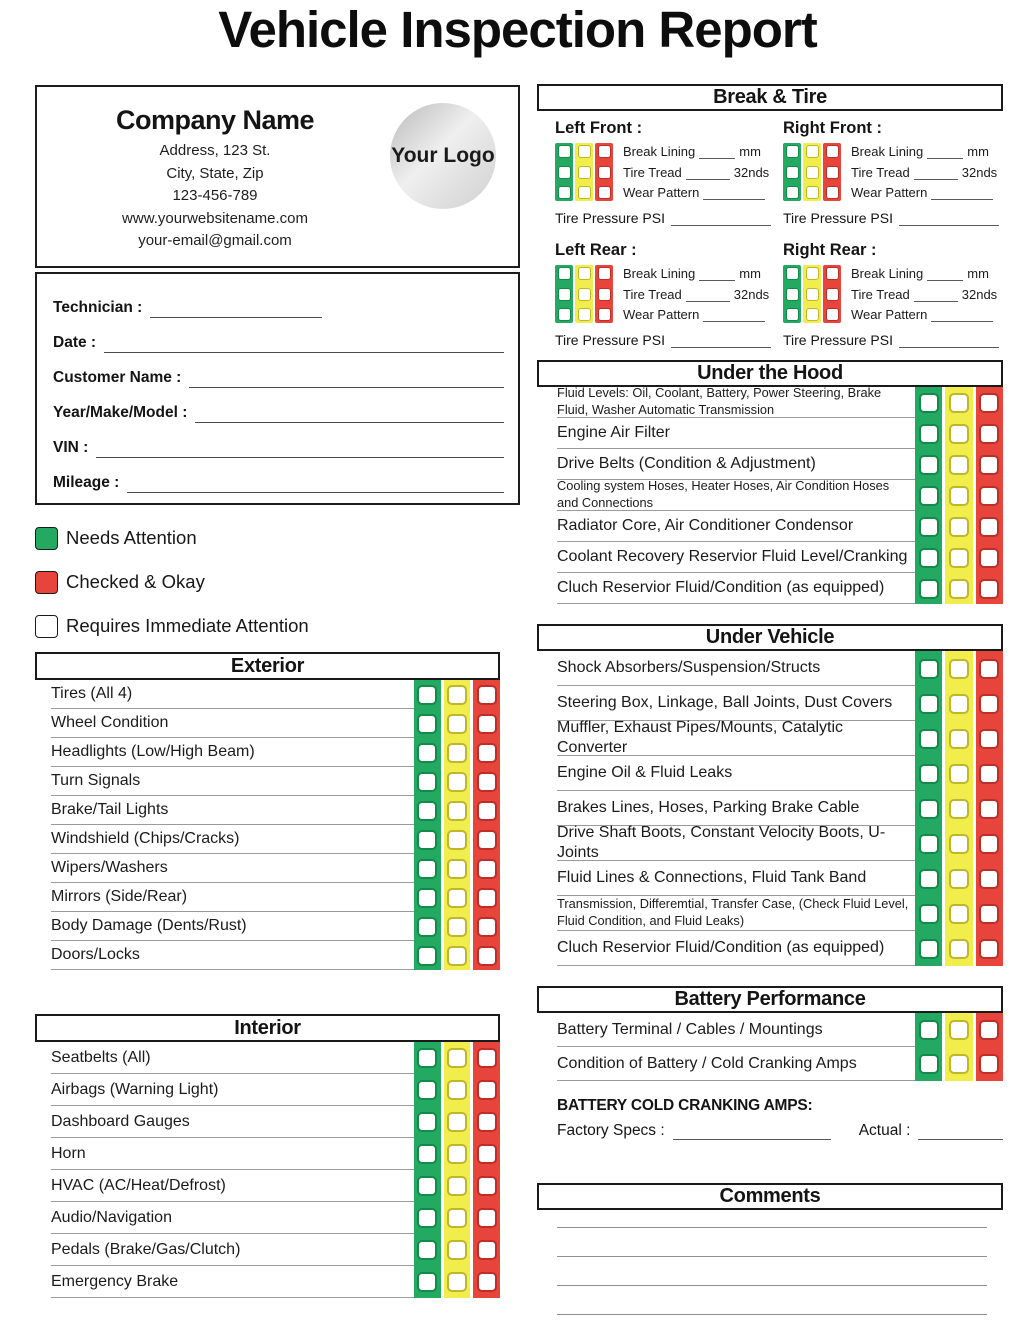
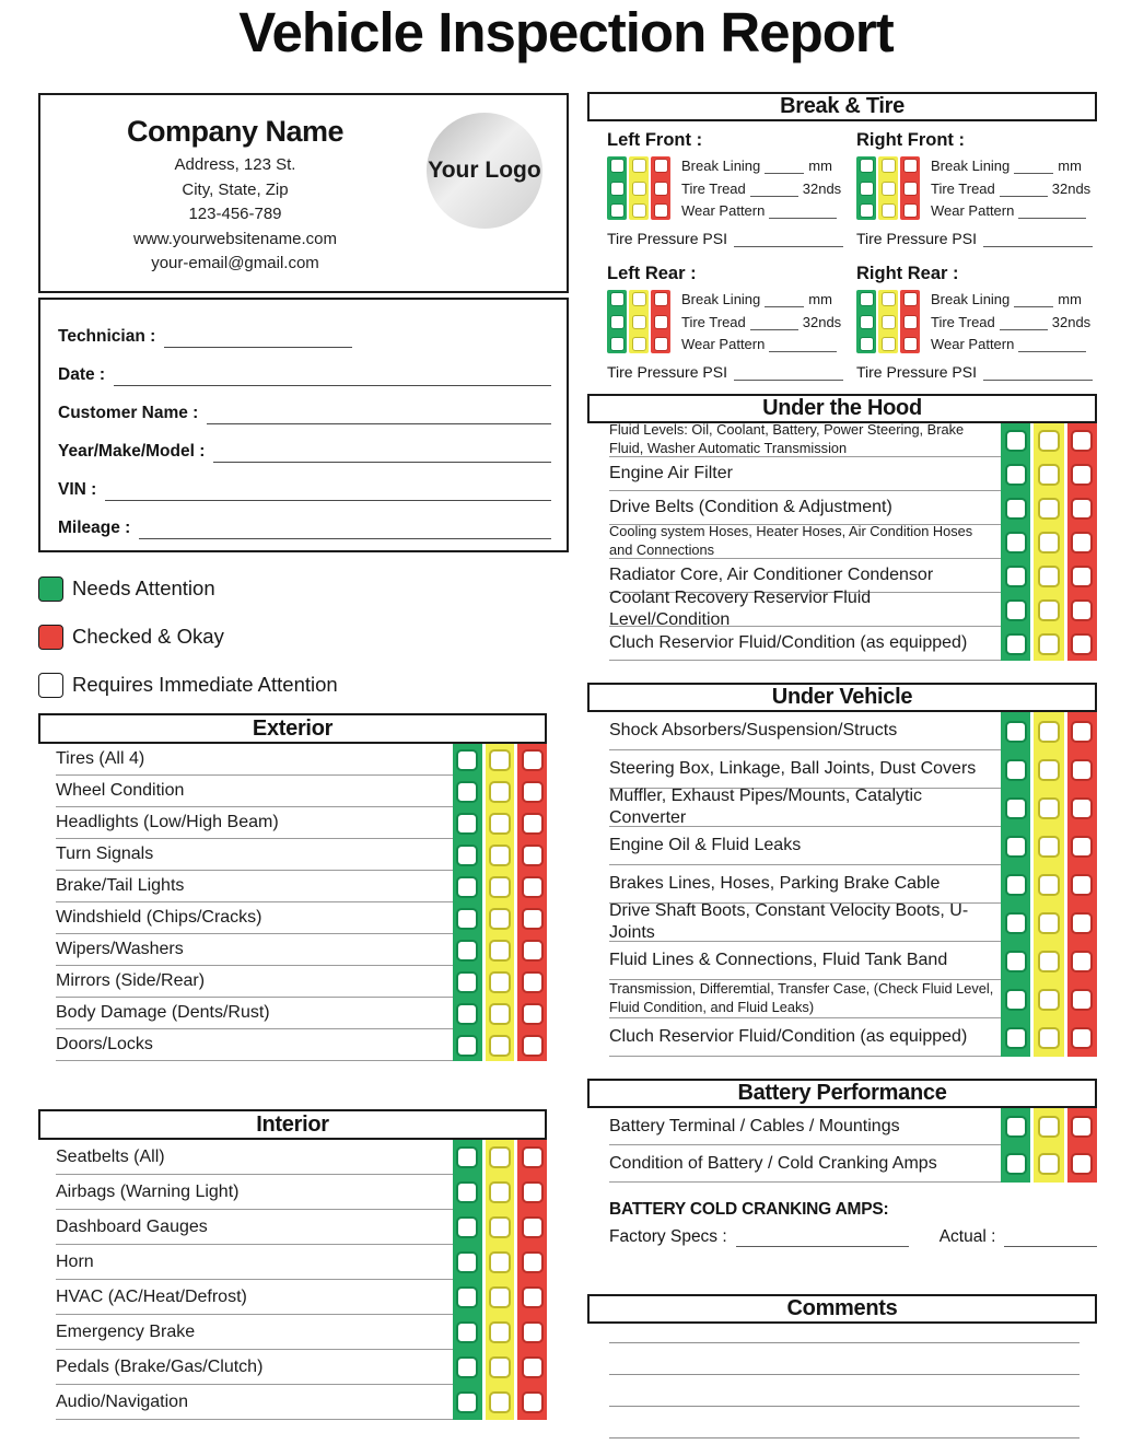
  Vehicle Inspection Report
  Company Name
  Address, 123 St.
  City, State, Zip
  123-456-789
  www.yourwebsitename.com
  your-email@gmail.com
  Your Logo
  Technician :
  Date :
  Customer Name :
  Year/Make/Model :
  VIN :
  Mileage :
  Needs Attention
  Checked & Okay
  Requires Immediate Attention
  Exterior
  Tires (All 4)
  Wheel Condition
  Headlights (Low/High Beam)
  Turn Signals
  Brake/Tail Lights
  Windshield (Chips/Cracks)
  Wipers/Washers
  Mirrors (Side/Rear)
  Body Damage (Dents/Rust)
  Doors/Locks
  Interior
  Seatbelts (All)
  Airbags (Warning Light)
  Dashboard Gauges
  Horn
  HVAC (AC/Heat/Defrost)
- Audio/Navigation
+ Emergency Brake
  Pedals (Brake/Gas/Clutch)
- Emergency Brake
+ Audio/Navigation
  Break & Tire
  Left Front :
  Break Lining
  mm
  Tire Tread
  32nds
  Wear Pattern
  Tire Pressure PSI
  Right Front :
  Break Lining
  mm
  Tire Tread
  32nds
  Wear Pattern
  Tire Pressure PSI
  Left Rear :
  Break Lining
  mm
  Tire Tread
  32nds
  Wear Pattern
  Tire Pressure PSI
  Right Rear :
  Break Lining
  mm
  Tire Tread
  32nds
  Wear Pattern
  Tire Pressure PSI
  Under the Hood
  Fluid Levels: Oil, Coolant, Battery, Power Steering, Brake Fluid, Washer Automatic Transmission
  Engine Air Filter
  Drive Belts (Condition & Adjustment)
  Cooling system Hoses, Heater Hoses, Air Condition Hoses and Connections
  Radiator Core, Air Conditioner Condensor
- Coolant Recovery Reservior Fluid Level/Cranking
+ Coolant Recovery Reservior Fluid Level/Condition
  Cluch Reservior Fluid/Condition (as equipped)
  Under Vehicle
  Shock Absorbers/Suspension/Structs
  Steering Box, Linkage, Ball Joints, Dust Covers
  Muffler, Exhaust Pipes/Mounts, Catalytic Converter
  Engine Oil & Fluid Leaks
  Brakes Lines, Hoses, Parking Brake Cable
  Drive Shaft Boots, Constant Velocity Boots, U-Joints
  Fluid Lines & Connections, Fluid Tank Band
  Transmission, Differemtial, Transfer Case, (Check Fluid Level, Fluid Condition, and Fluid Leaks)
  Cluch Reservior Fluid/Condition (as equipped)
  Battery Performance
  Battery Terminal / Cables / Mountings
  Condition of Battery / Cold Cranking Amps
  BATTERY COLD CRANKING AMPS:
  Factory Specs :
  Actual :
  Comments
